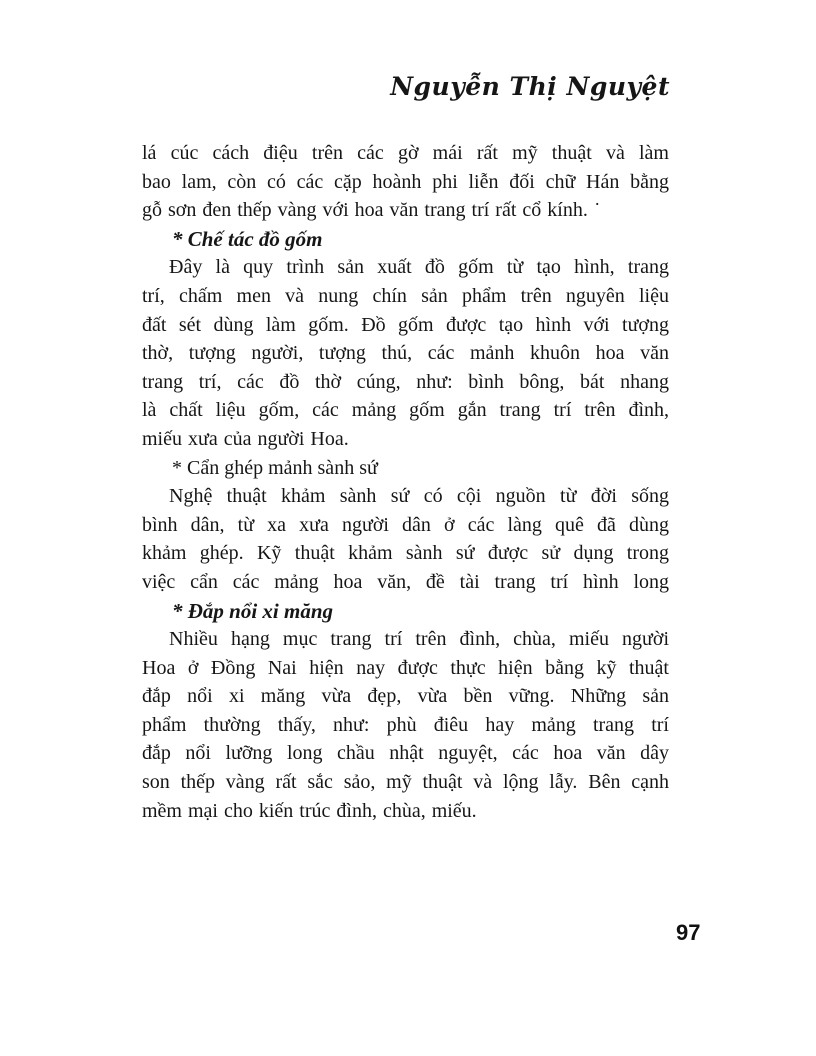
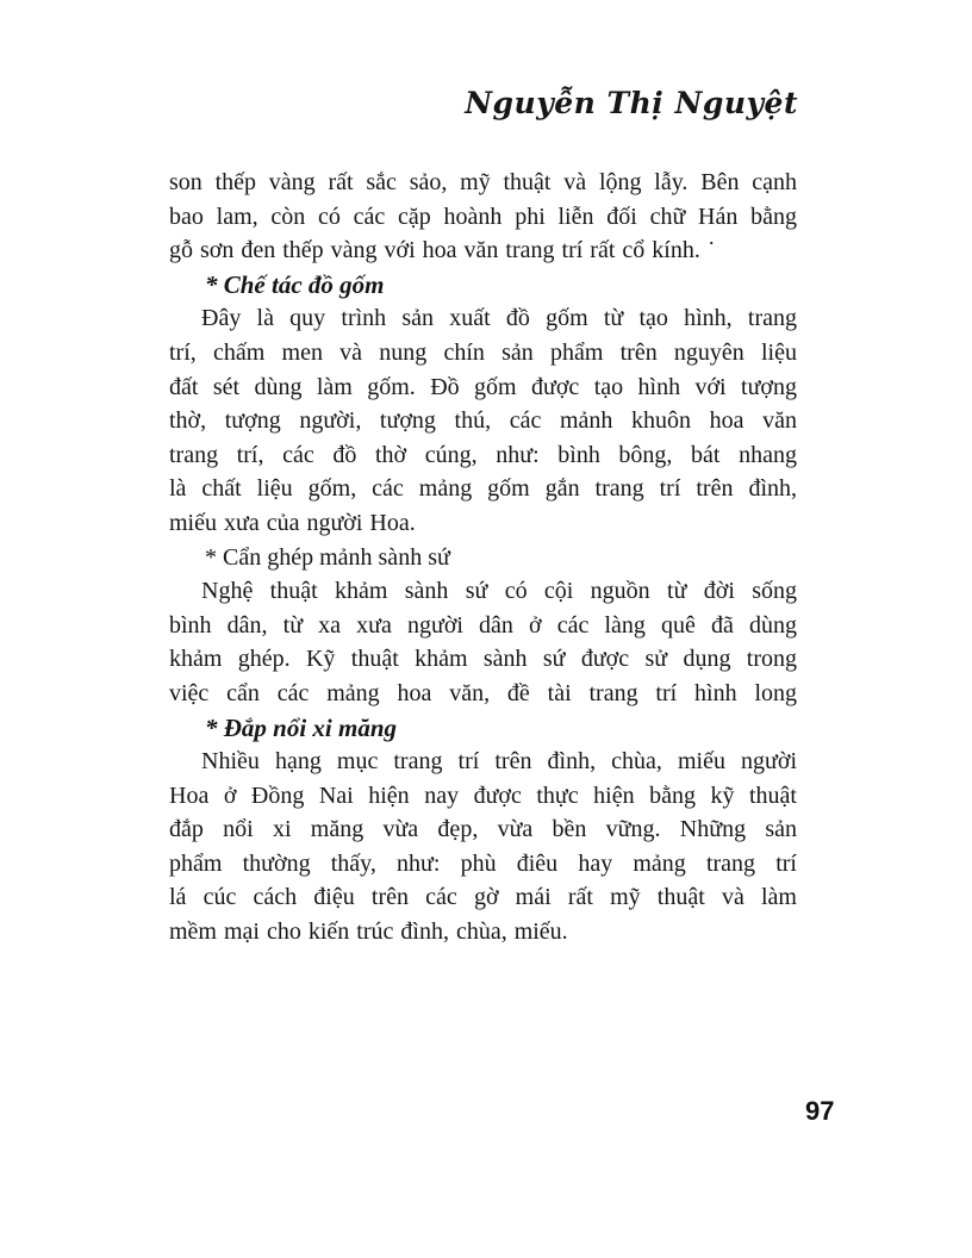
  Nguyễn Thị Nguyệt
- lá cúc cách điệu trên các gờ mái rất mỹ thuật và làm
+ son thếp vàng rất sắc sảo, mỹ thuật và lộng lẫy. Bên cạnh
  bao lam, còn có các cặp hoành phi liễn đối chữ Hán bằng
  gỗ sơn đen thếp vàng với hoa văn trang trí rất cổ kính. ˙
  * Chế tác đồ gốm
  Đây là quy trình sản xuất đồ gốm từ tạo hình, trang
  trí, chấm men và nung chín sản phẩm trên nguyên liệu
  đất sét dùng làm gốm. Đồ gốm được tạo hình với tượng
  thờ, tượng người, tượng thú, các mảnh khuôn hoa văn
  trang trí, các đồ thờ cúng, như: bình bông, bát nhang
  là chất liệu gốm, các mảng gốm gắn trang trí trên đình,
  miếu xưa của người Hoa.
  * Cẩn ghép mảnh sành sứ
  Nghệ thuật khảm sành sứ có cội nguồn từ đời sống
  bình dân, từ xa xưa người dân ở các làng quê đã dùng
  khảm ghép. Kỹ thuật khảm sành sứ được sử dụng trong
  việc cẩn các mảng hoa văn, đề tài trang trí hình long
  * Đắp nổi xi măng
  Nhiều hạng mục trang trí trên đình, chùa, miếu người
  Hoa ở Đồng Nai hiện nay được thực hiện bằng kỹ thuật
  đắp nổi xi măng vừa đẹp, vừa bền vững. Những sản
  phẩm thường thấy, như: phù điêu hay mảng trang trí
- đắp nổi lưỡng long chầu nhật nguyệt, các hoa văn dây
- son thếp vàng rất sắc sảo, mỹ thuật và lộng lẫy. Bên cạnh
+ lá cúc cách điệu trên các gờ mái rất mỹ thuật và làm
  mềm mại cho kiến trúc đình, chùa, miếu.
  97
